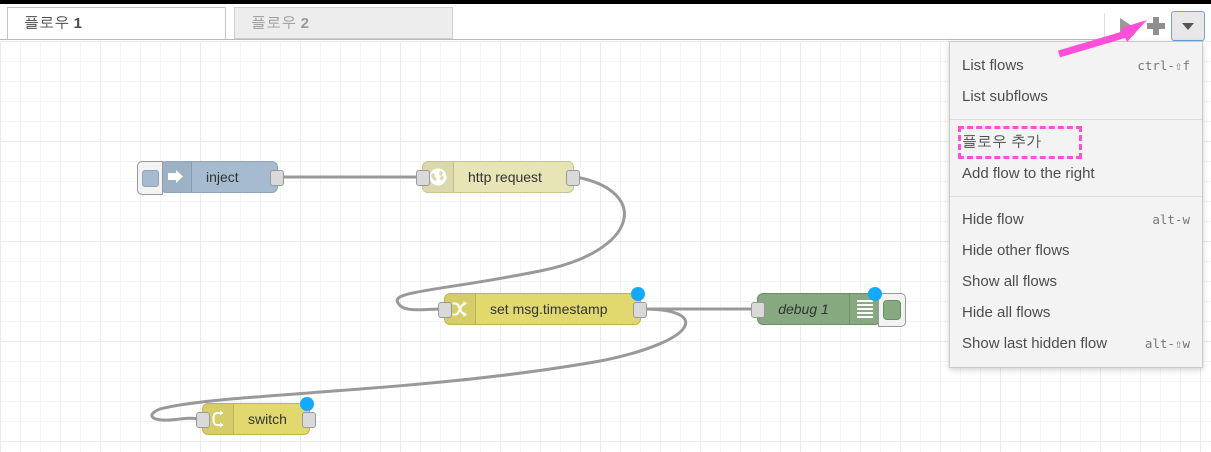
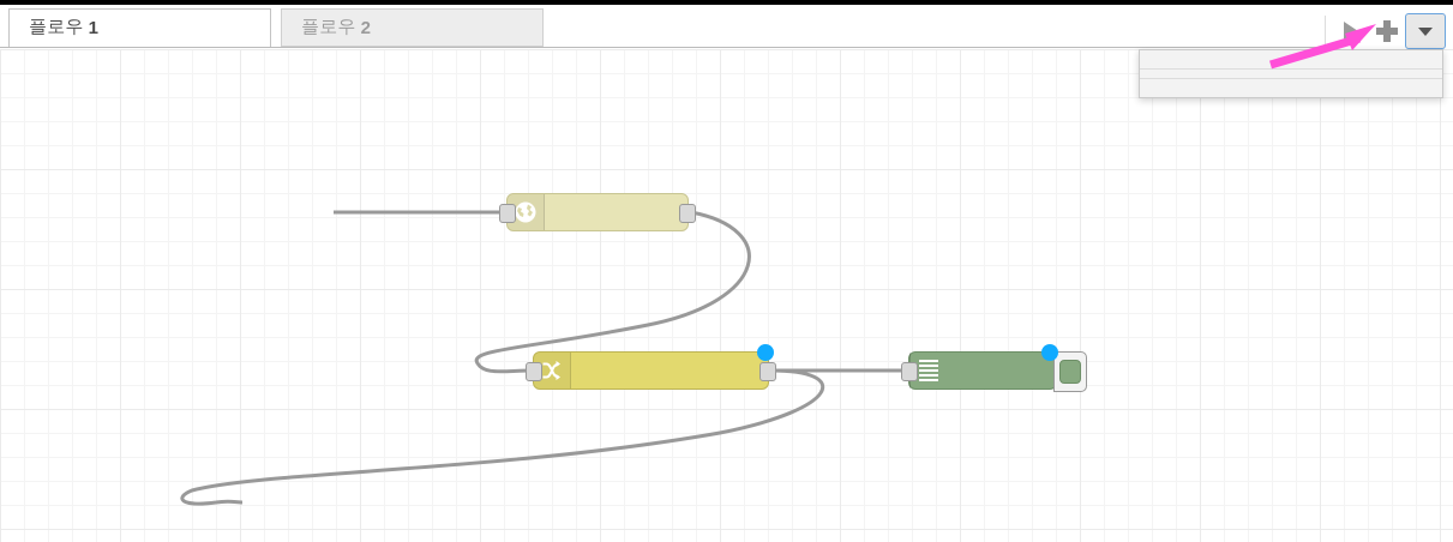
  플로우
  1
  플로우
  2
- inject
- http request
- set msg.timestamp
- debug 1
- switch
- List flows
- ctrl-⇧f
- List subflows
- 플로우 추가
- Add flow to the right
- Hide flow
- alt-w
- Hide other flows
- Show all flows
- Hide all flows
- Show last hidden flow
- alt-⇧w
